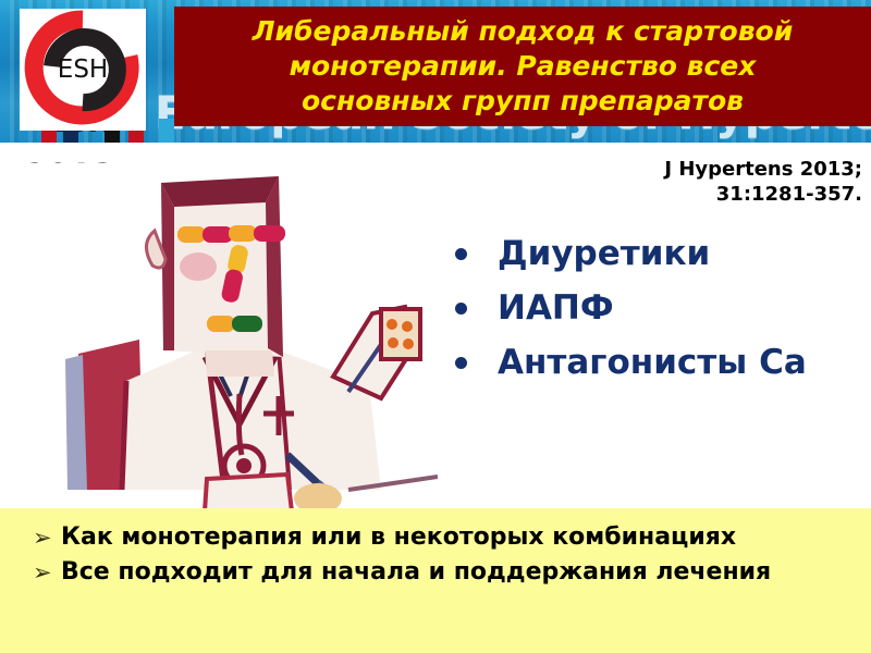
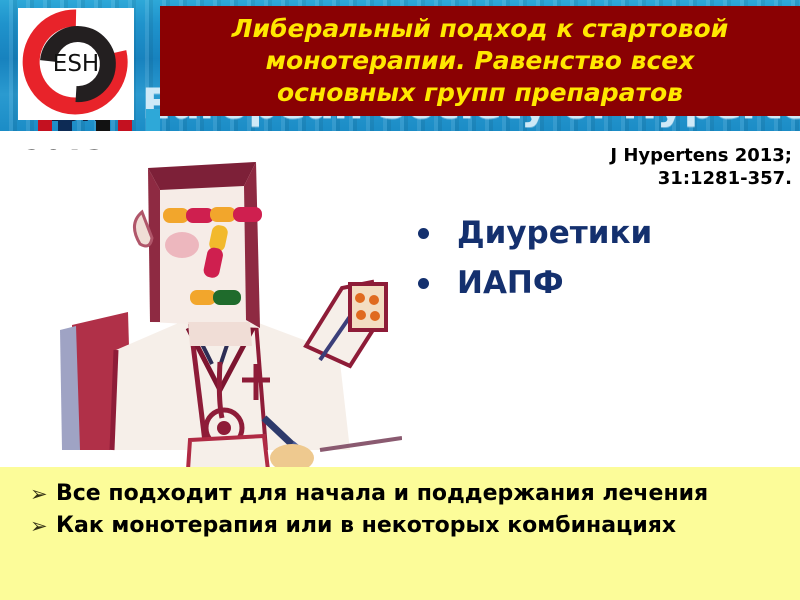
  Либеральный подход к стартовой
  монотерапии. Равенство всех
  основных групп препаратов
  ESH
  J Hypertens 2013;
  31:1281-357.
  Диуретики
  ИАПФ
- Антагонисты Са
  ➢
- Как монотерапия или в некоторых комбинациях
+ Все подходит для начала и поддержания лечения
  ➢
- Все подходит для начала и поддержания лечения
+ Как монотерапия или в некоторых комбинациях
